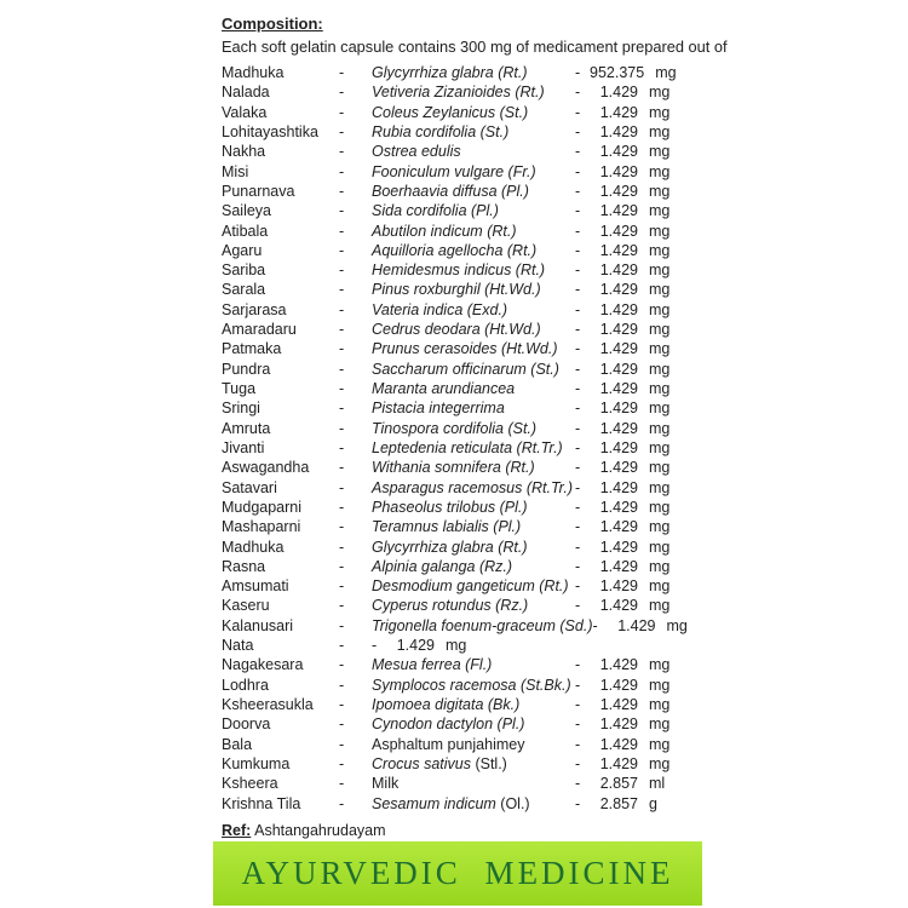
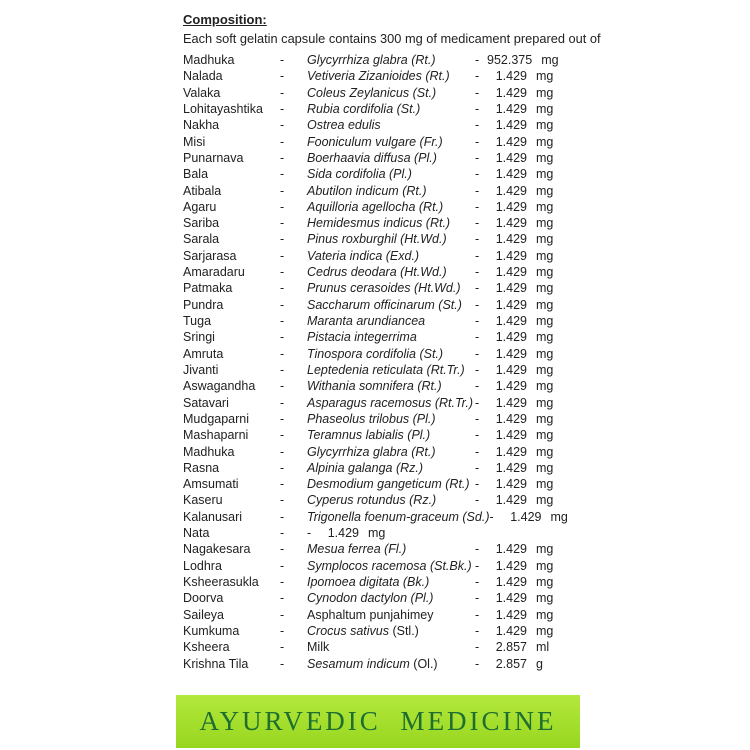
  Composition:
  Each soft gelatin capsule contains 300 mg of medicament prepared out of
  Madhuka
  -
  Glycyrrhiza glabra (Rt.)
  -
  952.375
  mg
  Nalada
  -
  Vetiveria Zizanioides (Rt.)
  -
  1.429
  mg
  Valaka
  -
  Coleus Zeylanicus (St.)
  -
  1.429
  mg
  Lohitayashtika
  -
  Rubia cordifolia (St.)
  -
  1.429
  mg
  Nakha
  -
  Ostrea edulis
  -
  1.429
  mg
  Misi
  -
  Fooniculum vulgare (Fr.)
  -
  1.429
  mg
  Punarnava
  -
  Boerhaavia diffusa (Pl.)
  -
  1.429
  mg
- Saileya
+ Bala
  -
  Sida cordifolia (Pl.)
  -
  1.429
  mg
  Atibala
  -
  Abutilon indicum (Rt.)
  -
  1.429
  mg
  Agaru
  -
  Aquilloria agellocha (Rt.)
  -
  1.429
  mg
  Sariba
  -
  Hemidesmus indicus (Rt.)
  -
  1.429
  mg
  Sarala
  -
  Pinus roxburghil (Ht.Wd.)
  -
  1.429
  mg
  Sarjarasa
  -
  Vateria indica (Exd.)
  -
  1.429
  mg
  Amaradaru
  -
  Cedrus deodara (Ht.Wd.)
  -
  1.429
  mg
  Patmaka
  -
  Prunus cerasoides (Ht.Wd.)
  -
  1.429
  mg
  Pundra
  -
  Saccharum officinarum (St.)
  -
  1.429
  mg
  Tuga
  -
  Maranta arundiancea
  -
  1.429
  mg
  Sringi
  -
  Pistacia integerrima
  -
  1.429
  mg
  Amruta
  -
  Tinospora cordifolia (St.)
  -
  1.429
  mg
  Jivanti
  -
  Leptedenia reticulata (Rt.Tr.)
  -
  1.429
  mg
  Aswagandha
  -
  Withania somnifera (Rt.)
  -
  1.429
  mg
  Satavari
  -
  Asparagus racemosus (Rt.Tr.)
  -
  1.429
  mg
  Mudgaparni
  -
  Phaseolus trilobus (Pl.)
  -
  1.429
  mg
  Mashaparni
  -
  Teramnus labialis (Pl.)
  -
  1.429
  mg
  Madhuka
  -
  Glycyrrhiza glabra (Rt.)
  -
  1.429
  mg
  Rasna
  -
  Alpinia galanga (Rz.)
  -
  1.429
  mg
  Amsumati
  -
  Desmodium gangeticum (Rt.)
  -
  1.429
  mg
  Kaseru
  -
  Cyperus rotundus (Rz.)
  -
  1.429
  mg
  Kalanusari
  -
  Trigonella foenum-graceum (Sd.)
  -
  1.429
  mg
  Nata
  -
  -
  1.429
  mg
  Nagakesara
  -
  Mesua ferrea (Fl.)
  -
  1.429
  mg
  Lodhra
  -
  Symplocos racemosa (St.Bk.)
  -
  1.429
  mg
  Ksheerasukla
  -
  Ipomoea digitata (Bk.)
  -
  1.429
  mg
  Doorva
  -
  Cynodon dactylon (Pl.)
  -
  1.429
  mg
- Bala
+ Saileya
  -
  Asphaltum punjahimey
  -
  1.429
  mg
  Kumkuma
  -
  Crocus sativus (Stl.)
  -
  1.429
  mg
  Ksheera
  -
  Milk
  -
  2.857
  ml
  Krishna Tila
  -
  Sesamum indicum (Ol.)
  -
  2.857
  g
- Ref: Ashtangahrudayam
  AYURVEDIC MEDICINE
